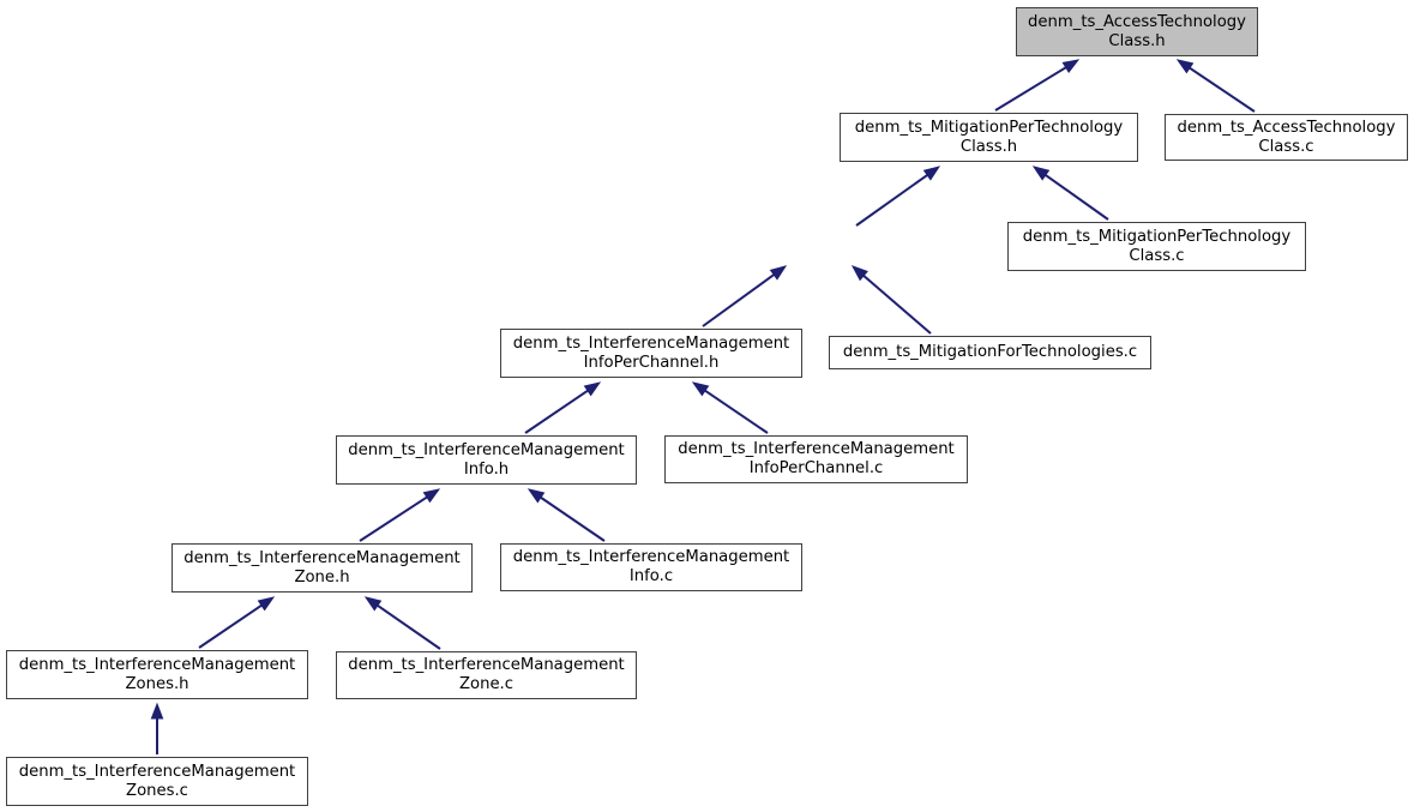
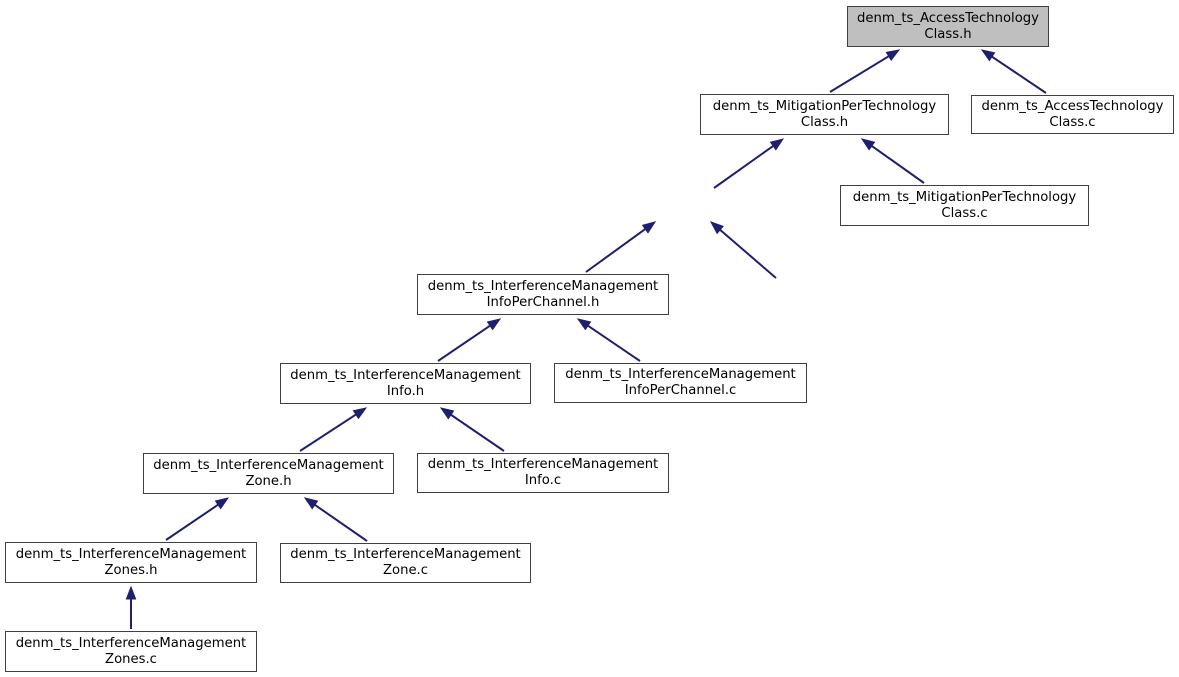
  denm_ts_AccessTechnology
  Class.h
  denm_ts_MitigationPerTechnology
  Class.h
  denm_ts_AccessTechnology
  Class.c
  denm_ts_MitigationPerTechnology
  Class.c
  denm_ts_InterferenceManagement
  InfoPerChannel.h
- denm_ts_MitigationForTechnologies.c
  denm_ts_InterferenceManagement
  Info.h
  denm_ts_InterferenceManagement
  InfoPerChannel.c
  denm_ts_InterferenceManagement
  Zone.h
  denm_ts_InterferenceManagement
  Info.c
  denm_ts_InterferenceManagement
  Zones.h
  denm_ts_InterferenceManagement
  Zone.c
  denm_ts_InterferenceManagement
  Zones.c
